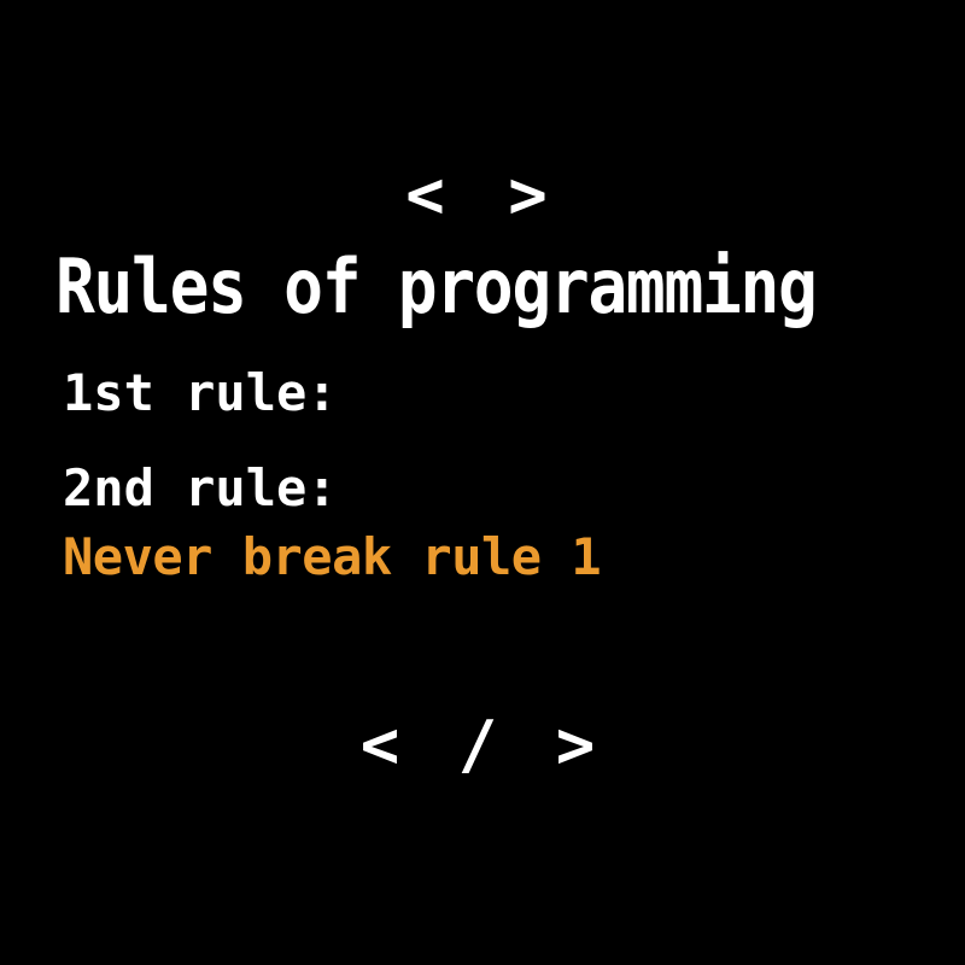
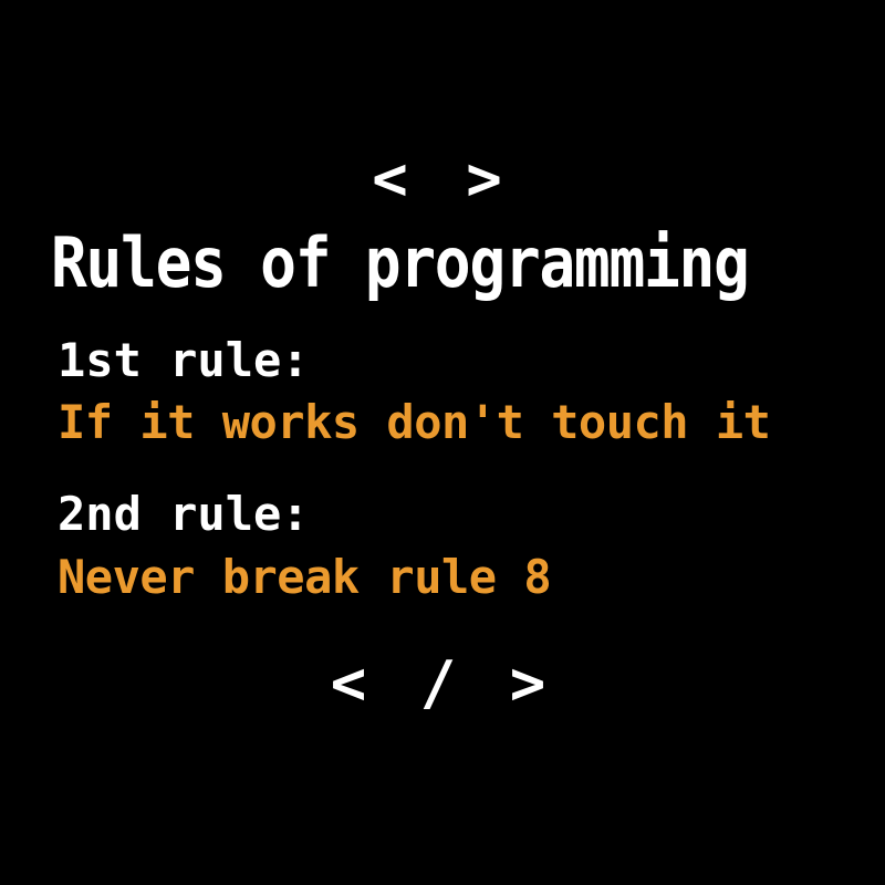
  < >
  Rules of programming
  1st rule:
+ If it works don't touch it
  2nd rule:
- Never break rule 1
+ Never break rule 8
  < / >
